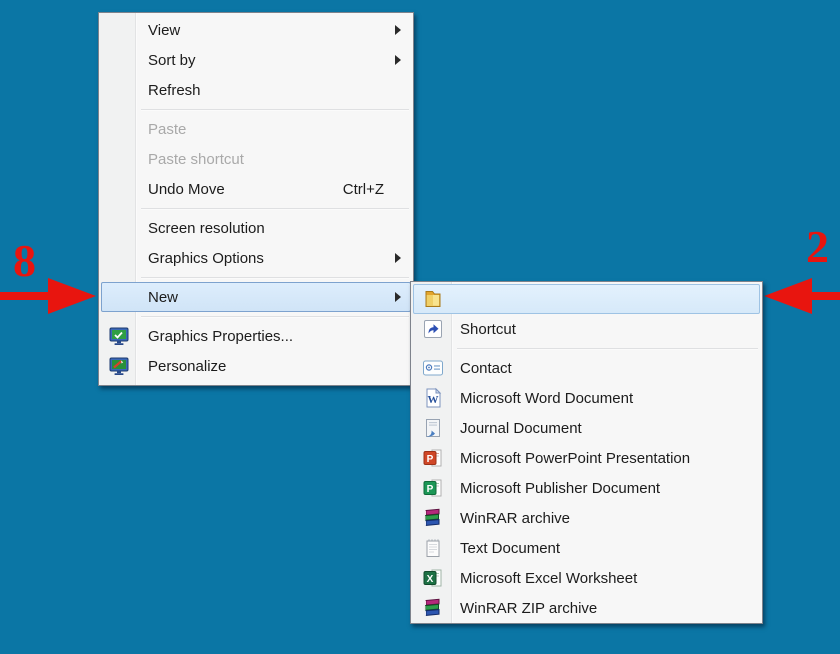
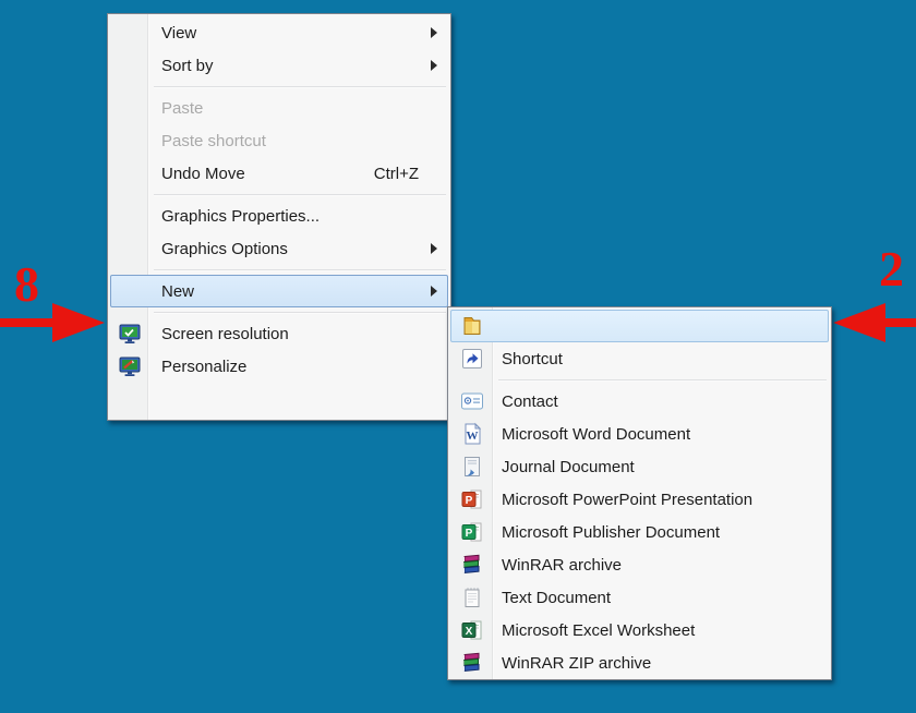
  8
  2
  View
  Sort by
- Refresh
  Paste
  Paste shortcut
  Undo Move
  Ctrl+Z
- Screen resolution
+ Graphics Properties...
  Graphics Options
  New
- Graphics Properties...
+ Screen resolution
  Personalize
  Shortcut
  Contact
  W
  Microsoft Word Document
  Journal Document
  P
  Microsoft PowerPoint Presentation
  P
  Microsoft Publisher Document
  WinRAR archive
  Text Document
  X
  Microsoft Excel Worksheet
  WinRAR ZIP archive
